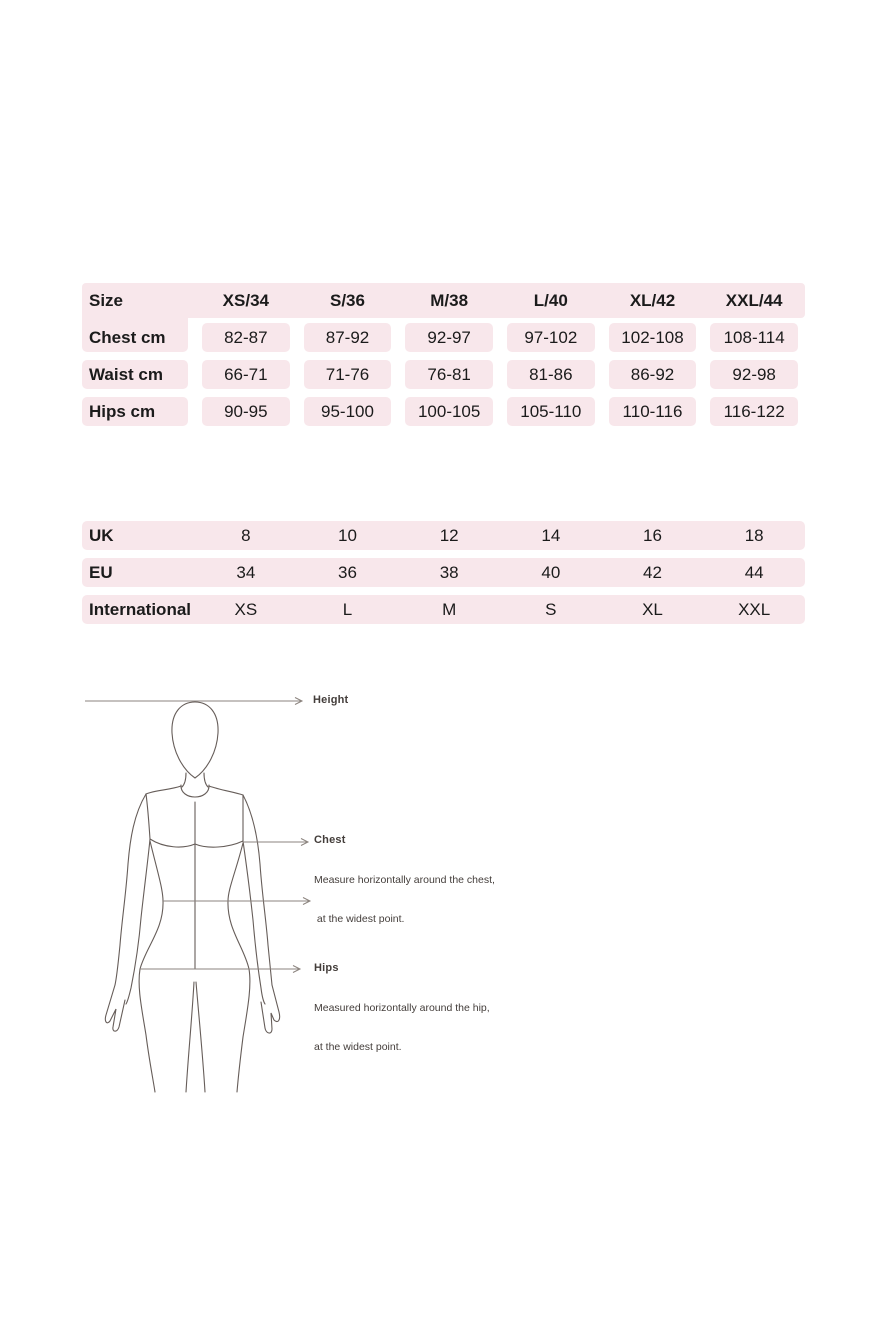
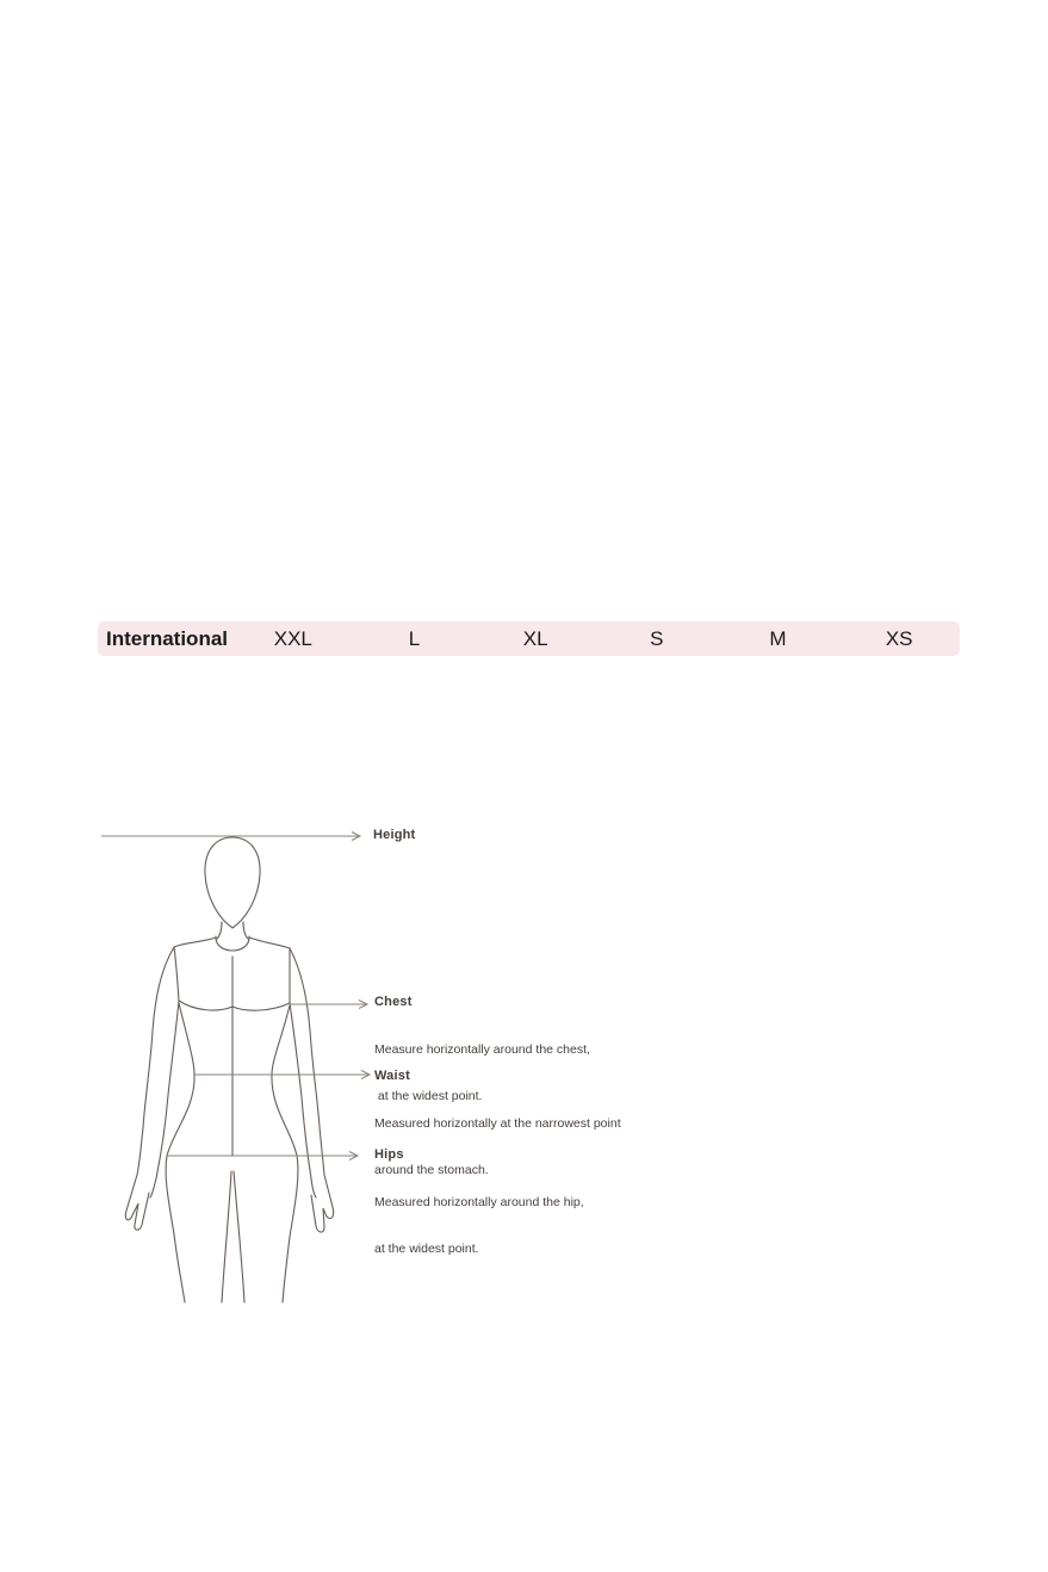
- Size
- XS/34
- S/36
- M/38
- L/40
- XL/42
- XXL/44
- Chest cm
- 82-87
- 87-92
- 92-97
- 97-102
- 102-108
- 108-114
- Waist cm
- 66-71
- 71-76
- 76-81
- 81-86
- 86-92
- 92-98
- Hips cm
- 90-95
- 95-100
- 100-105
- 105-110
- 110-116
- 116-122
- UK
- 8
- 10
- 12
- 14
- 16
- 18
- EU
- 34
- 36
- 38
- 40
- 42
- 44
  International
- XS
+ XXL
  L
- M
+ XL
  S
- XL
+ M
- XXL
+ XS
  Height
  Chest
  Measure horizontally around the chest,
  at the widest point.
+ Waist
+ Measured horizontally at the narrowest point
+ around the stomach.
  Hips
  Measured horizontally around the hip,
  at the widest point.
